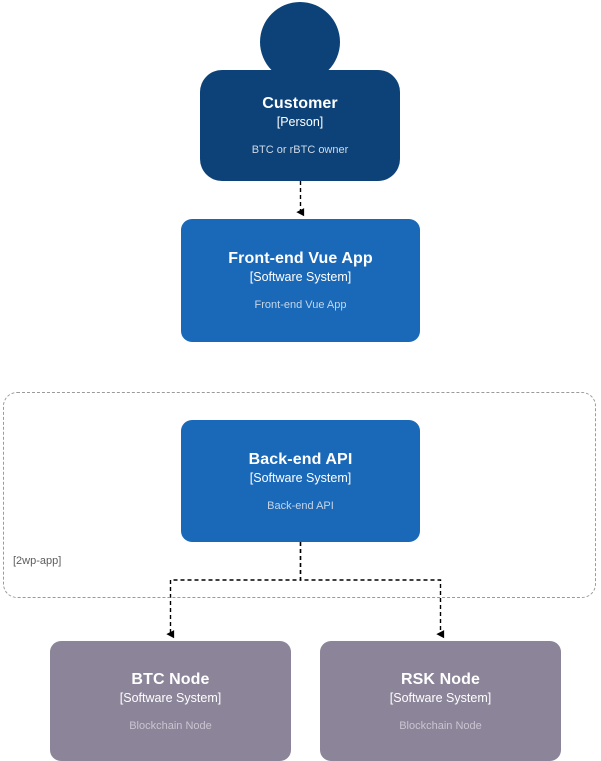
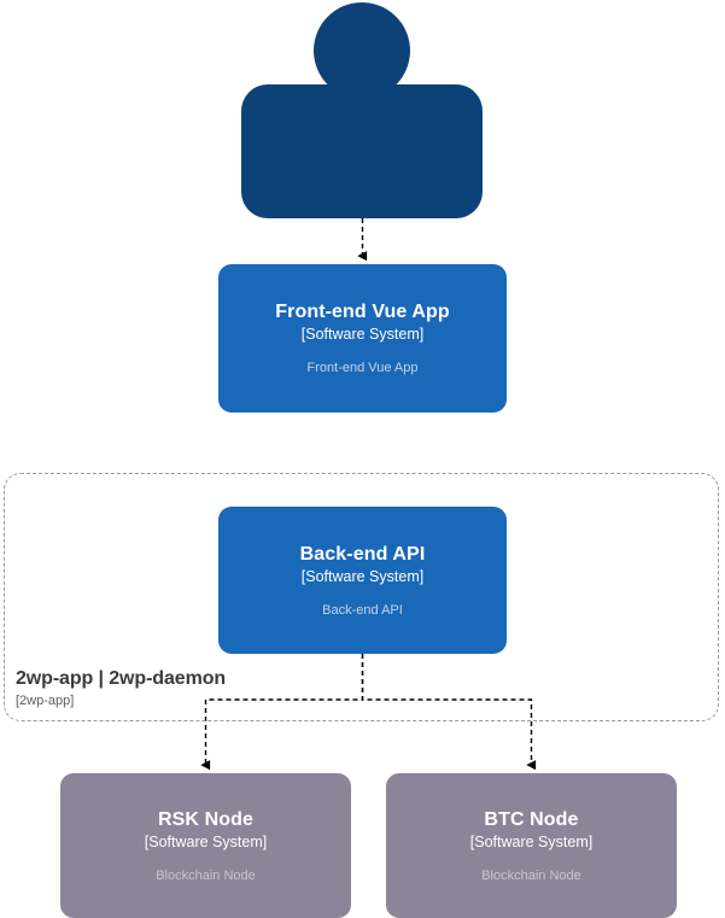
+ 2wp-app | 2wp-daemon
  [2wp-app]
- Customer
- [Person]
- BTC or rBTC owner
  Front-end Vue App
  [Software System]
  Front-end Vue App
  Back-end API
  [Software System]
  Back-end API
- BTC Node
+ RSK Node
  [Software System]
  Blockchain Node
- RSK Node
+ BTC Node
  [Software System]
  Blockchain Node
